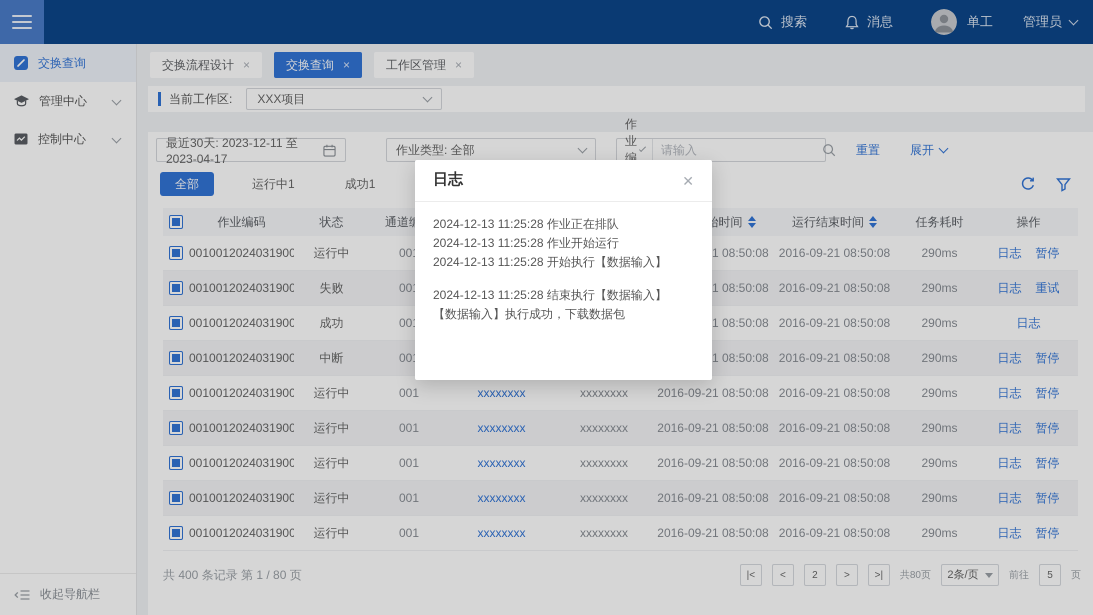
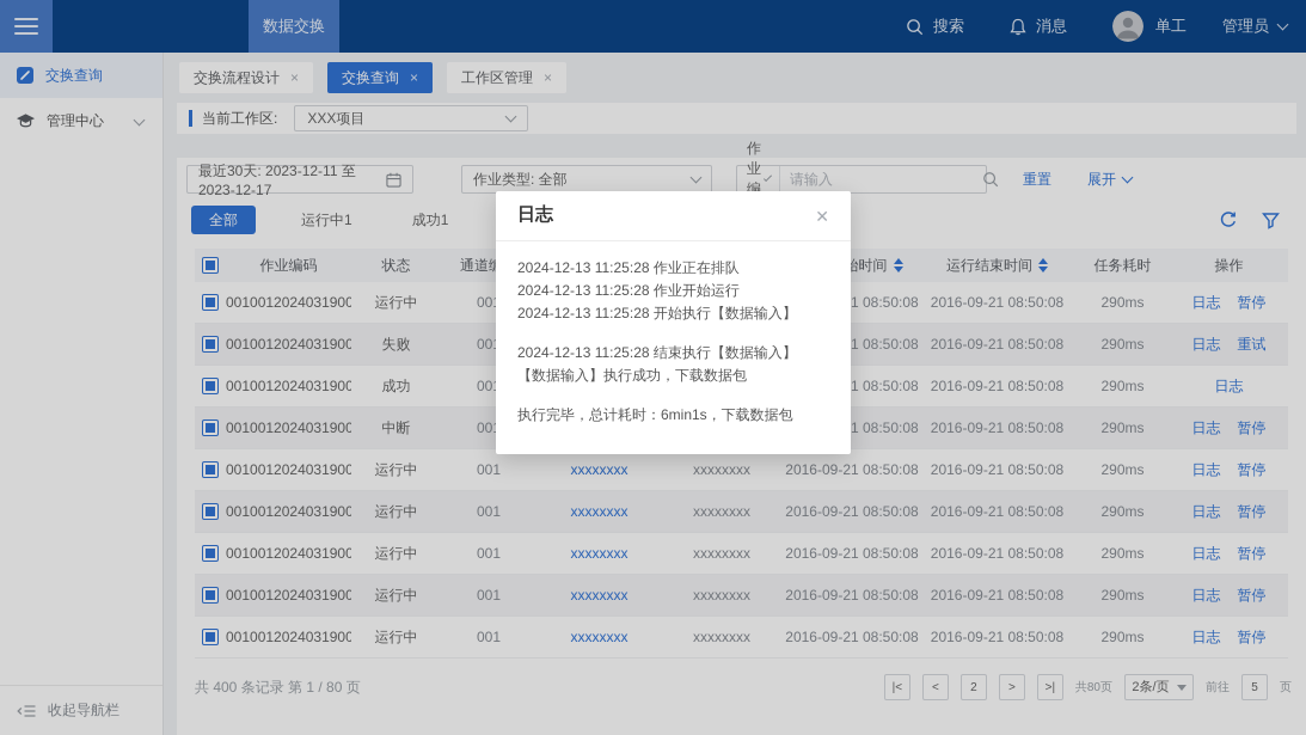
+ 数据交换
  搜索
  消息
  单工
  管理员
  交换查询
  管理中心
- 控制中心
  收起导航栏
  交换流程设计
  ×
  交换查询
  ×
  工作区管理
  ×
  当前工作区:
  XXX项目
- 最近30天: 2023-12-11 至 2023-04-17
+ 最近30天: 2023-12-11 至 2023-12-17
  作业类型: 全部
  作业编
  请输入
  重置
  展开
  全部
  运行中1
  成功1
  作业编码
  状态
  运行结束时间
  任务耗时
  操作
  0010012024031900
  运行中
  2016-09-21 08:50:08
  290ms
  日志 暂停
  0010012024031900
  失败
  2016-09-21 08:50:08
  290ms
  日志 重试
  0010012024031900
  成功
  2016-09-21 08:50:08
  290ms
  日志
  0010012024031900
  中断
  2016-09-21 08:50:08
  290ms
  日志 暂停
  0010012024031900
  运行中
  001
  xxxxxxxx
  xxxxxxxx
  2016-09-21 08:50:08
  2016-09-21 08:50:08
  290ms
  日志 暂停
  0010012024031900
  运行中
  001
  xxxxxxxx
  xxxxxxxx
  2016-09-21 08:50:08
  2016-09-21 08:50:08
  290ms
  日志 暂停
  0010012024031900
  运行中
  001
  xxxxxxxx
  xxxxxxxx
  2016-09-21 08:50:08
  2016-09-21 08:50:08
  290ms
  日志 暂停
  0010012024031900
  运行中
  001
  xxxxxxxx
  xxxxxxxx
  2016-09-21 08:50:08
  2016-09-21 08:50:08
  290ms
  日志 暂停
  0010012024031900
  运行中
  001
  xxxxxxxx
  xxxxxxxx
  2016-09-21 08:50:08
  2016-09-21 08:50:08
  290ms
  日志 暂停
  共 400 条记录 第 1 / 80 页
  |<
  <
  2
  >
  >|
  共80页
  2条/页
  前往
  5
  页
  日志
  ✕
  2024-12-13 11:25:28 作业正在排队
  2024-12-13 11:25:28 作业开始运行
  2024-12-13 11:25:28 开始执行【数据输入】
  2024-12-13 11:25:28 结束执行【数据输入】
  【数据输入】执行成功，下载数据包
+ 执行完毕，总计耗时：6min1s，下载数据包
